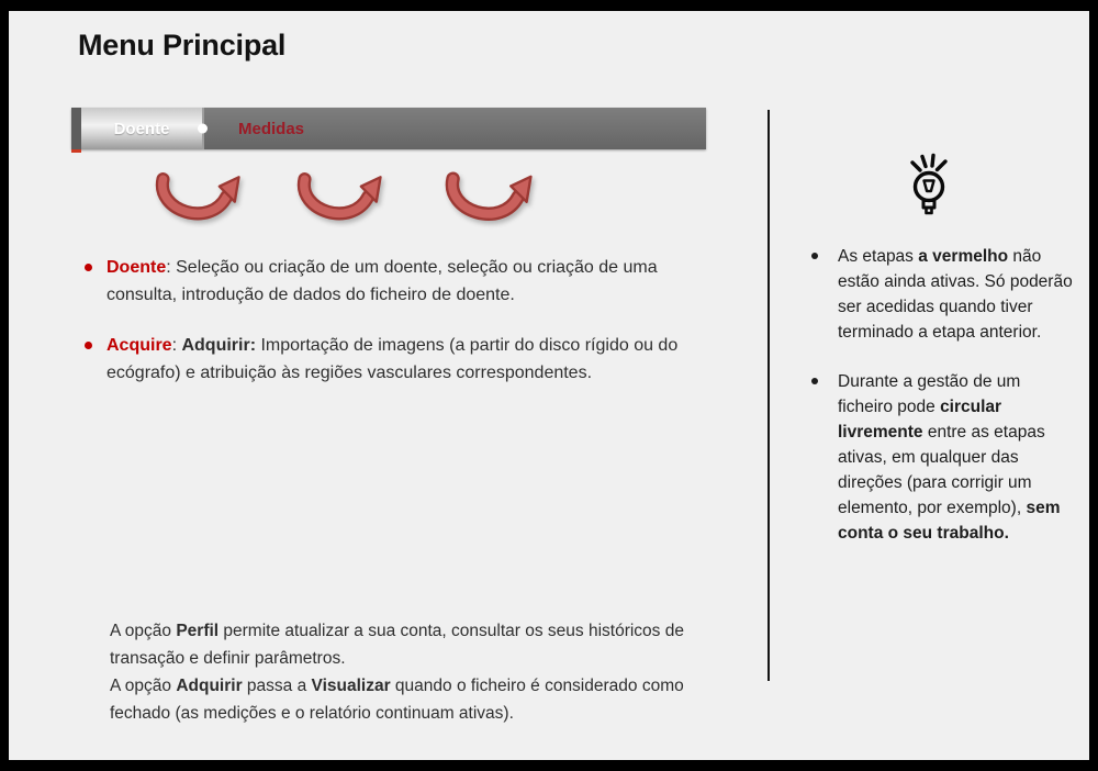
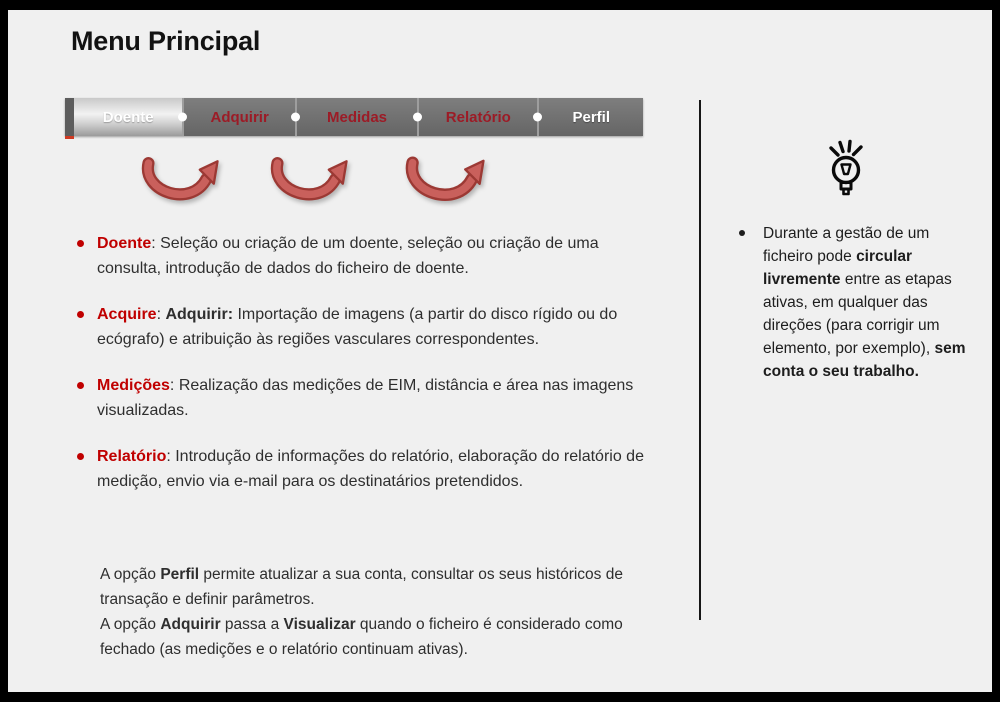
  Menu Principal
  Doente
+ Adquirir
  Medidas
+ Relatório
+ Perfil
  Doente: Seleção ou criação de um doente, seleção ou criação de uma consulta, introdução de dados do ficheiro de doente.
  Acquire: Adquirir: Importação de imagens (a partir do disco rígido ou do ecógrafo) e atribuição às regiões vasculares correspondentes.
+ Medições: Realização das medições de EIM, distância e área nas imagens visualizadas.
+ Relatório: Introdução de informações do relatório, elaboração do relatório de medição, envio via e-mail para os destinatários pretendidos.
  A opção Perfil permite atualizar a sua conta, consultar os seus históricos de transação e definir parâmetros.
  A opção Adquirir passa a Visualizar quando o ficheiro é considerado como fechado (as medições e o relatório continuam ativas).
- As etapas a vermelho não estão ainda ativas. Só poderão ser acedidas quando tiver terminado a etapa anterior.
  Durante a gestão de um ficheiro pode circular livremente entre as etapas ativas, em qualquer das direções (para corrigir um elemento, por exemplo), sem conta o seu trabalho.
